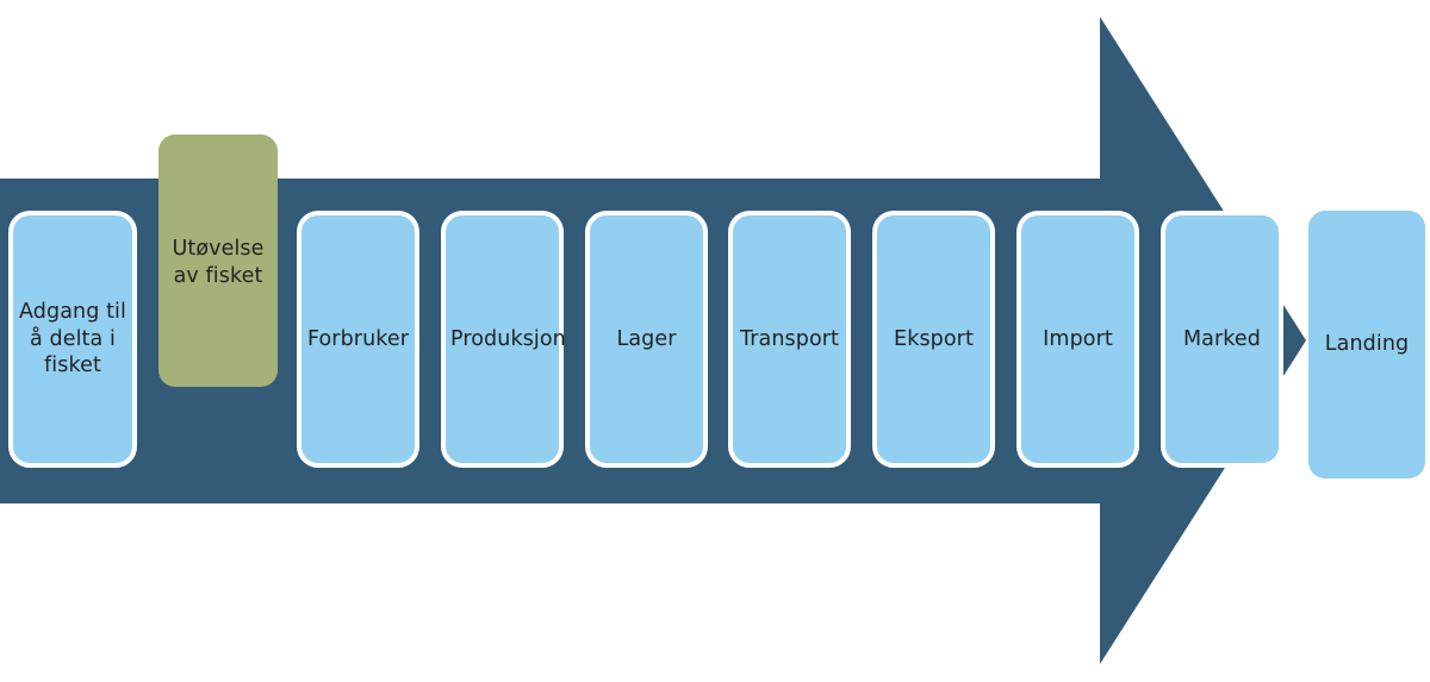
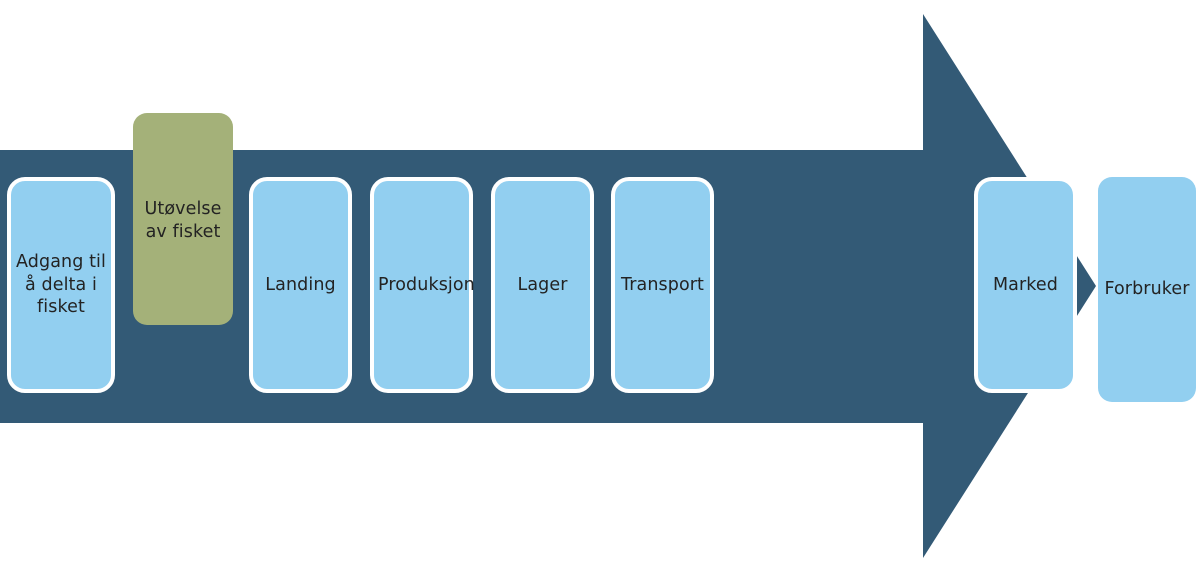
  Adgang til
  å delta i
  fisket
  Utøvelse
  av fisket
- Forbruker
+ Landing
  Produksjon
  Lager
  Transport
- Eksport
- Import
  Marked
- Landing
+ Forbruker
